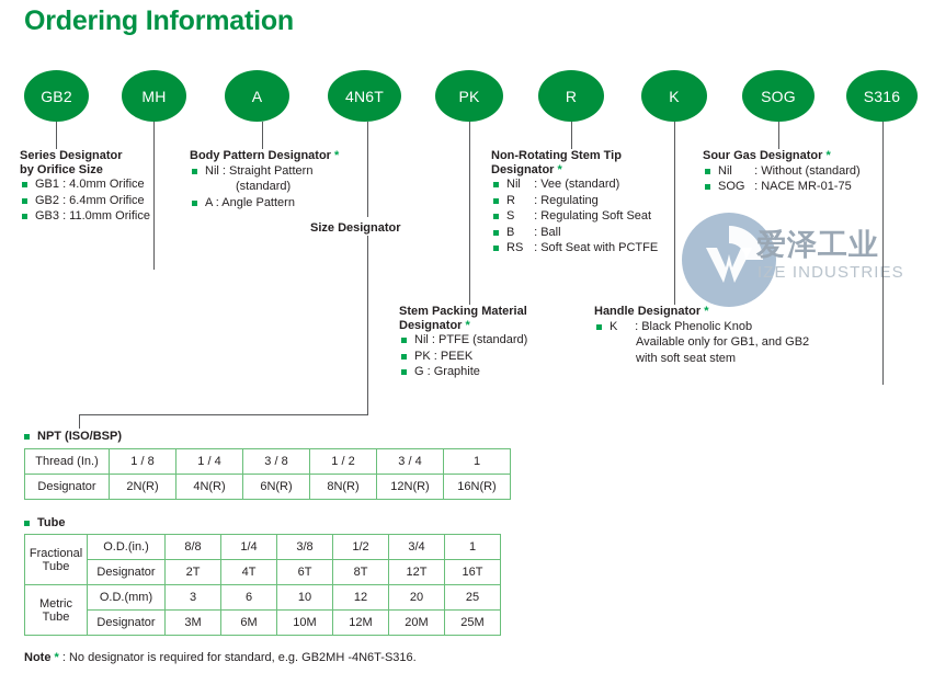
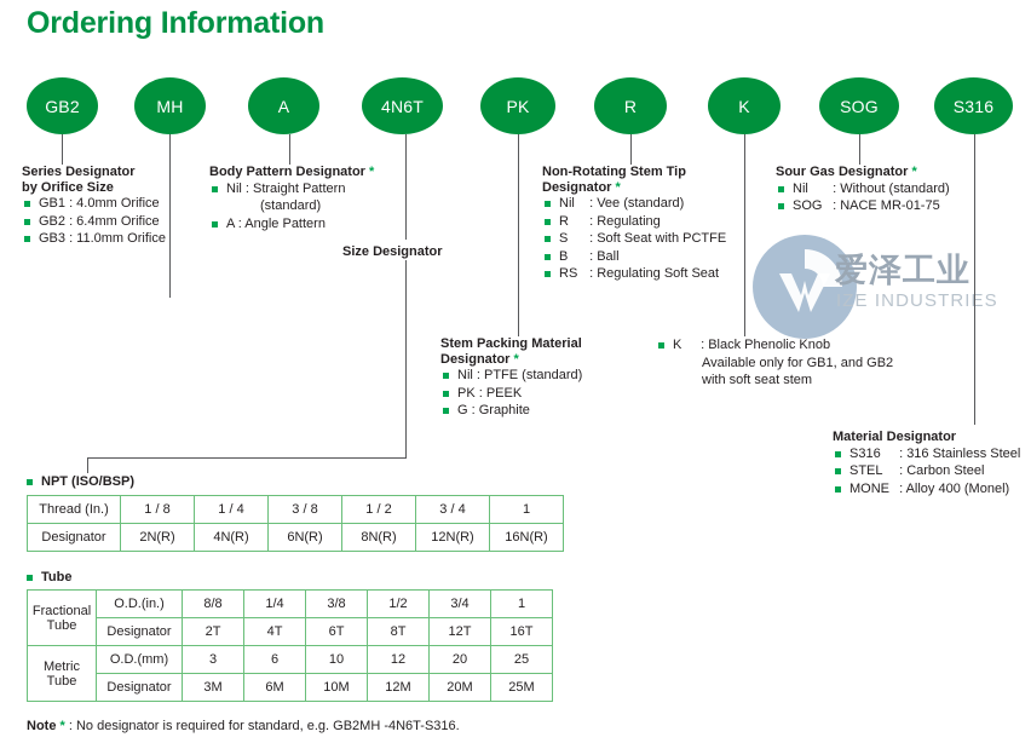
  Ordering Information
  爱泽工业
  IZE INDUSTRIES
  GB2
  MH
  A
  4N6T
  PK
  R
  K
  SOG
  S316
  Series Designator
  by Orifice Size
  GB1 : 4.0mm Orifice
  GB2 : 6.4mm Orifice
  GB3 : 11.0mm Orifice
  Body Pattern Designator *
  Nil : Straight Pattern
  (standard)
  A : Angle Pattern
  Size Designator
  Stem Packing Material
  Designator *
  Nil : PTFE (standard)
  PK : PEEK
  G : Graphite
  Non-Rotating Stem Tip
  Designator *
  Nil : Vee (standard)
  R : Regulating
- S : Regulating Soft Seat
+ S : Soft Seat with PCTFE
  B : Ball
- RS : Soft Seat with PCTFE
+ RS : Regulating Soft Seat
- Handle Designator *
  K : Black Phenolic Knob
  Available only for GB1, and GB2
  with soft seat stem
  Sour Gas Designator *
  Nil : Without (standard)
  SOG : NACE MR-01-75
+ Material Designator
+ S316 : 316 Stainless Steel
+ STEL : Carbon Steel
+ MONE : Alloy 400 (Monel)
  NPT (ISO/BSP)
  Thread (In.)	1 / 8	1 / 4	3 / 8	1 / 2	3 / 4	1
  Designator	2N(R)	4N(R)	6N(R)	8N(R)	12N(R)	16N(R)
  Tube
  Fractional Tube	O.D.(in.)	8/8	1/4	3/8	1/2	3/4	1
  Designator	2T	4T	6T	8T	12T	16T
  Metric Tube	O.D.(mm)	3	6	10	12	20	25
  Designator	3M	6M	10M	12M	20M	25M
  Note * : No designator is required for standard, e.g. GB2MH -4N6T-S316.
